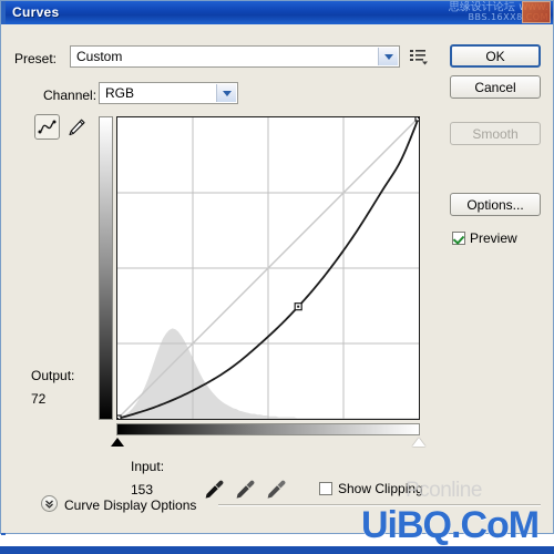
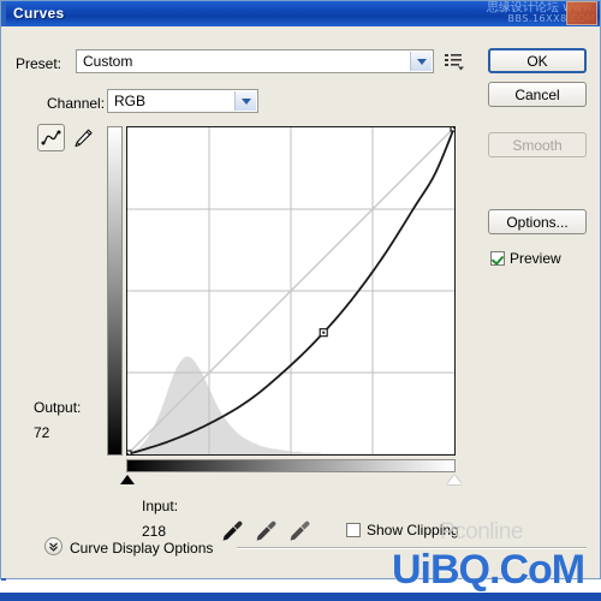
  Curves
  思缘设计论坛 www.
  BBS.16XX8.COM
  Preset:
  Custom
  OK
  Cancel
  Smooth
  Options...
  Preview
  Channel:
  RGB
  Output:
  72
  Input:
- 153
+ 218
  Show Clipping
  Curve Display Options
  Pconline
  UiBQ.CoM
